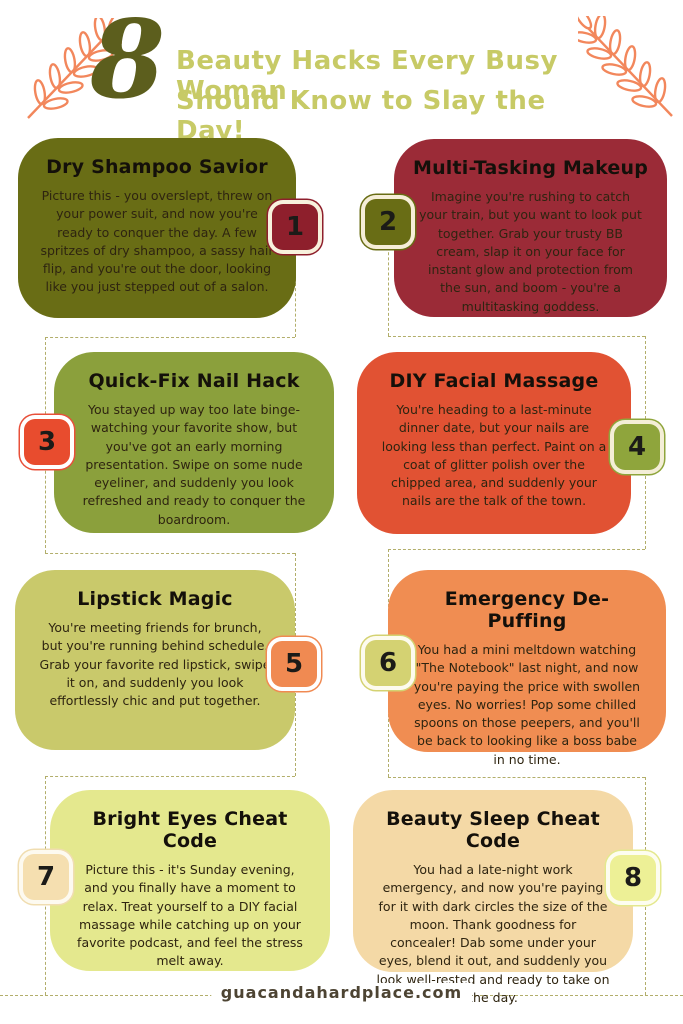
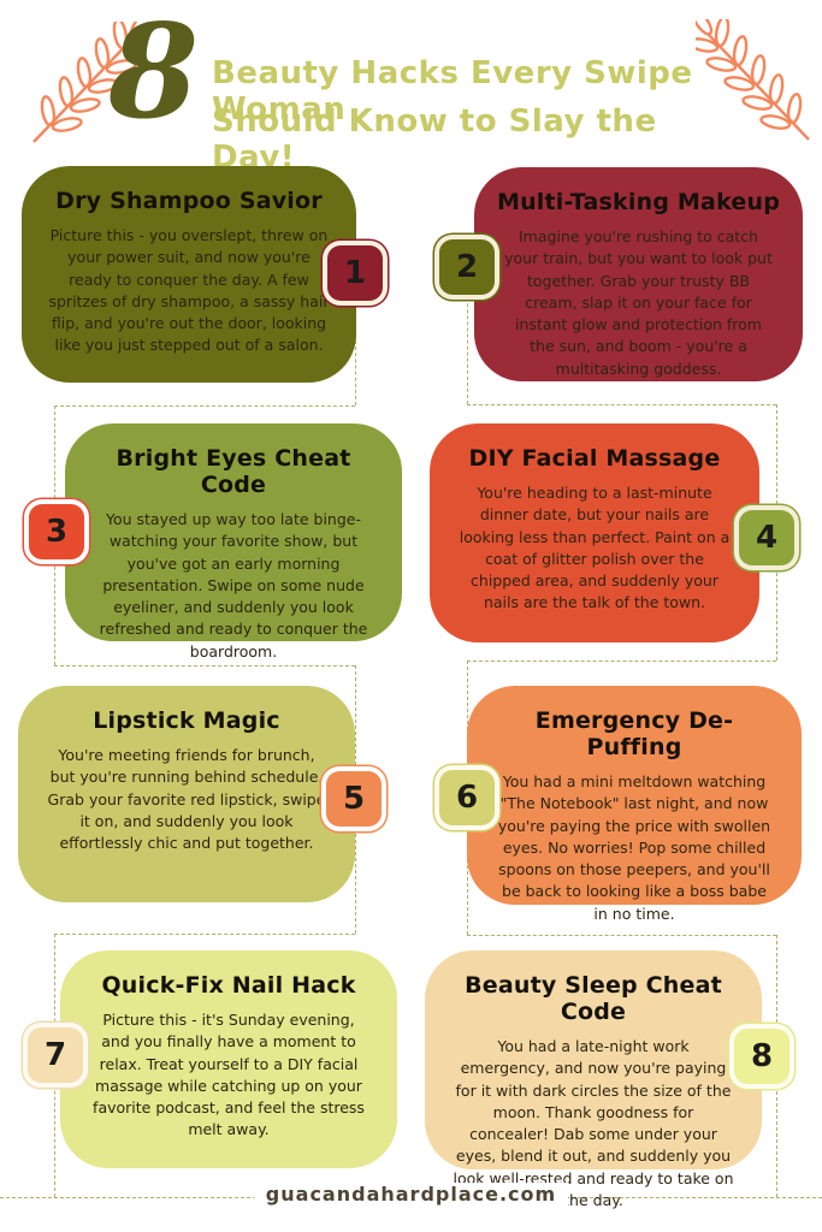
  8
- Beauty Hacks Every Busy Woman
+ Beauty Hacks Every Swipe Woman
  Should Know to Slay the Day!
  Dry Shampoo Savior
  Picture this - you overslept, threw on your power suit, and now you're ready to conquer the day. A few spritzes of dry shampoo, a sassy hair flip, and you're out the door, looking like you just stepped out of a salon.
  Multi-Tasking Makeup
  Imagine you're rushing to catch your train, but you want to look put together. Grab your trusty BB cream, slap it on your face for instant glow and protection from the sun, and boom - you're a multitasking goddess.
- Quick-Fix Nail Hack
+ Bright Eyes Cheat Code
  You stayed up way too late binge-watching your favorite show, but you've got an early morning presentation. Swipe on some nude eyeliner, and suddenly you look refreshed and ready to conquer the boardroom.
  DIY Facial Massage
  You're heading to a last-minute dinner date, but your nails are looking less than perfect. Paint on a coat of glitter polish over the chipped area, and suddenly your nails are the talk of the town.
  Lipstick Magic
  You're meeting friends for brunch, but you're running behind schedule. Grab your favorite red lipstick, swipe it on, and suddenly you look effortlessly chic and put together.
  Emergency De-Puffing
  You had a mini meltdown watching "The Notebook" last night, and now you're paying the price with swollen eyes. No worries! Pop some chilled spoons on those peepers, and you'll be back to looking like a boss babe in no time.
- Bright Eyes Cheat Code
+ Quick-Fix Nail Hack
  Picture this - it's Sunday evening, and you finally have a moment to relax. Treat yourself to a DIY facial massage while catching up on your favorite podcast, and feel the stress melt away.
  Beauty Sleep Cheat Code
  You had a late-night work emergency, and now you're paying for it with dark circles the size of the moon. Thank goodness for concealer! Dab some under your eyes, blend it out, and suddenly you look well-rested and ready to take on he day.
  1
  2
  3
  4
  5
  6
  7
  8
  guacandahardplace.com
